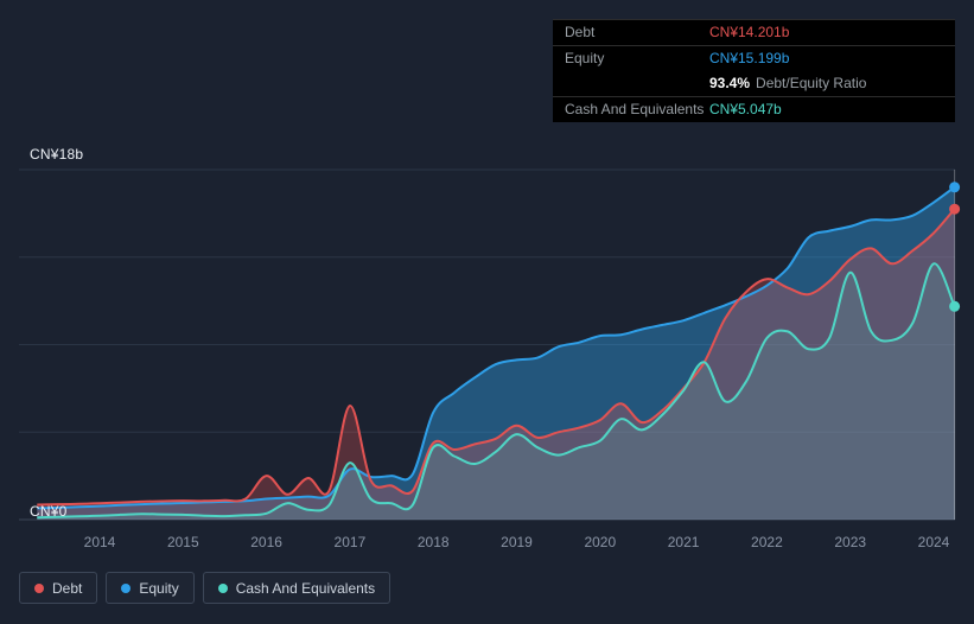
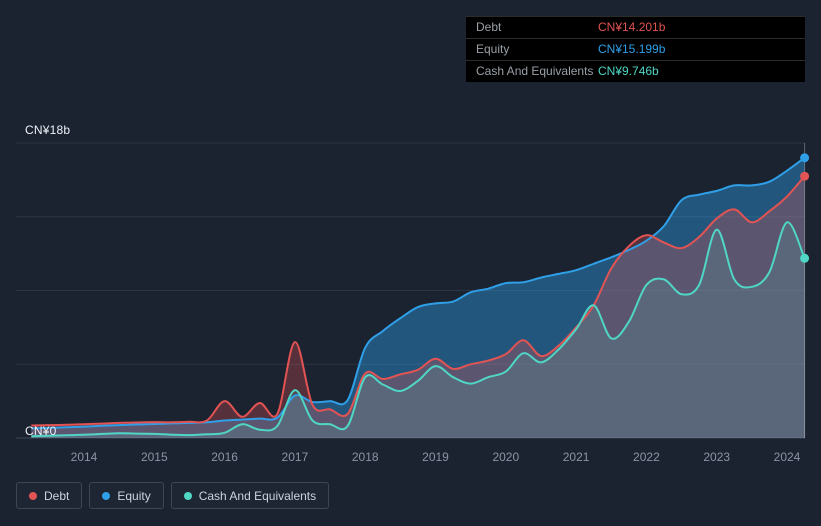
  2014
  2015
  2016
  2017
  2018
  2019
  2020
  2021
  2022
  2023
  2024
  CN¥18b
  CN¥0
  Debt
  CN¥14.201b
  Equity
  CN¥15.199b
- 93.4% Debt/Equity Ratio
  Cash And Equivalents
- CN¥5.047b
+ CN¥9.746b
  Debt
  Equity
  Cash And Equivalents
